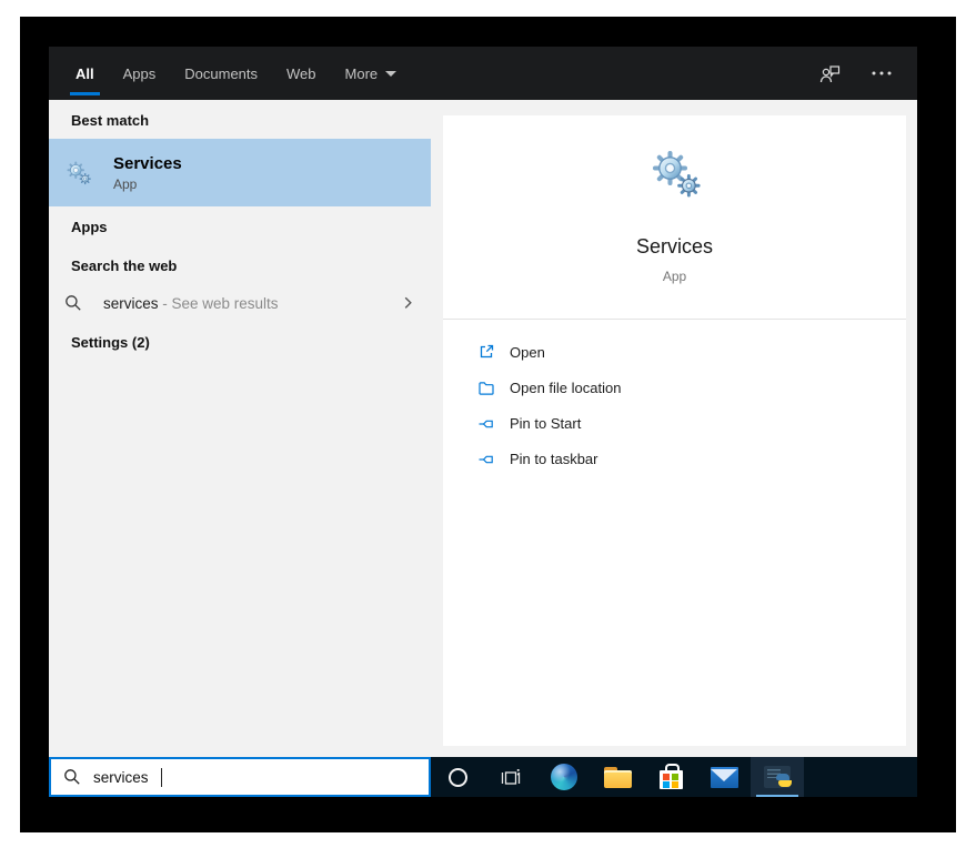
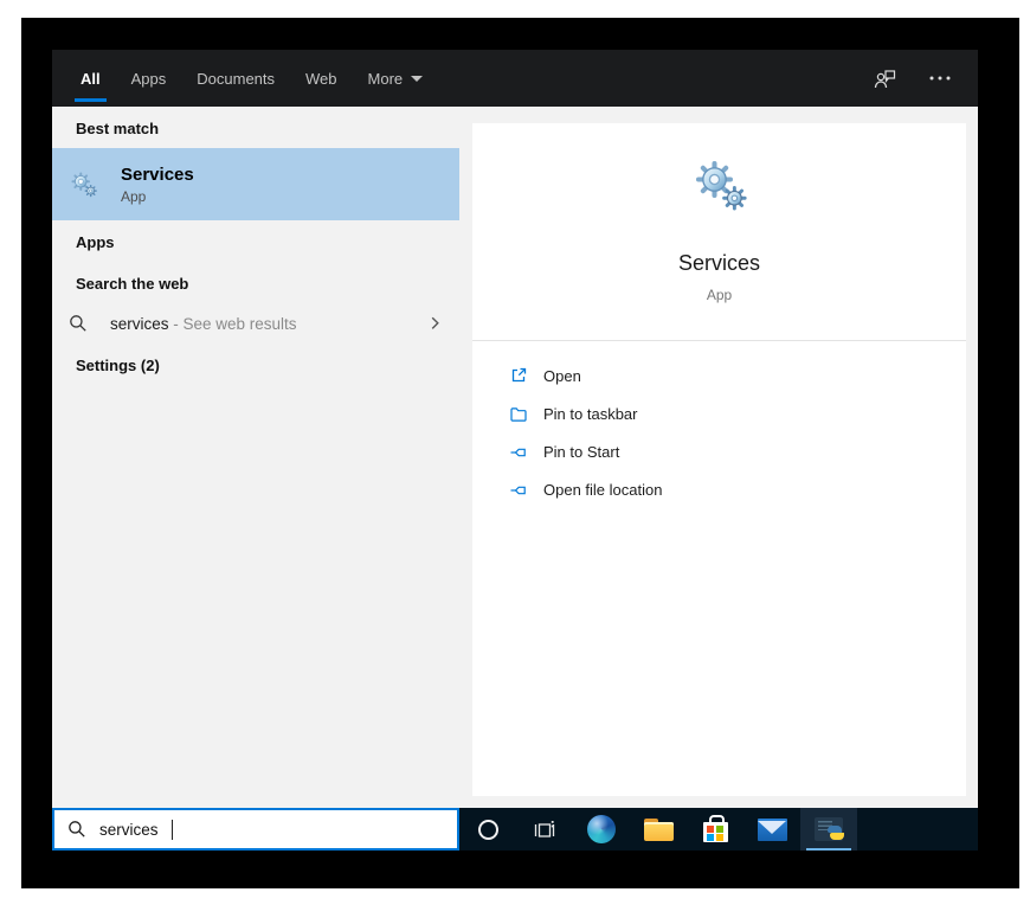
  All
  Apps
  Documents
  Web
  More
  Best match
  Services
  App
  Apps
  Search the web
  services - See web results
  Settings (2)
  Services
  App
  Open
- Open file location
+ Pin to taskbar
  Pin to Start
- Pin to taskbar
+ Open file location
  services
